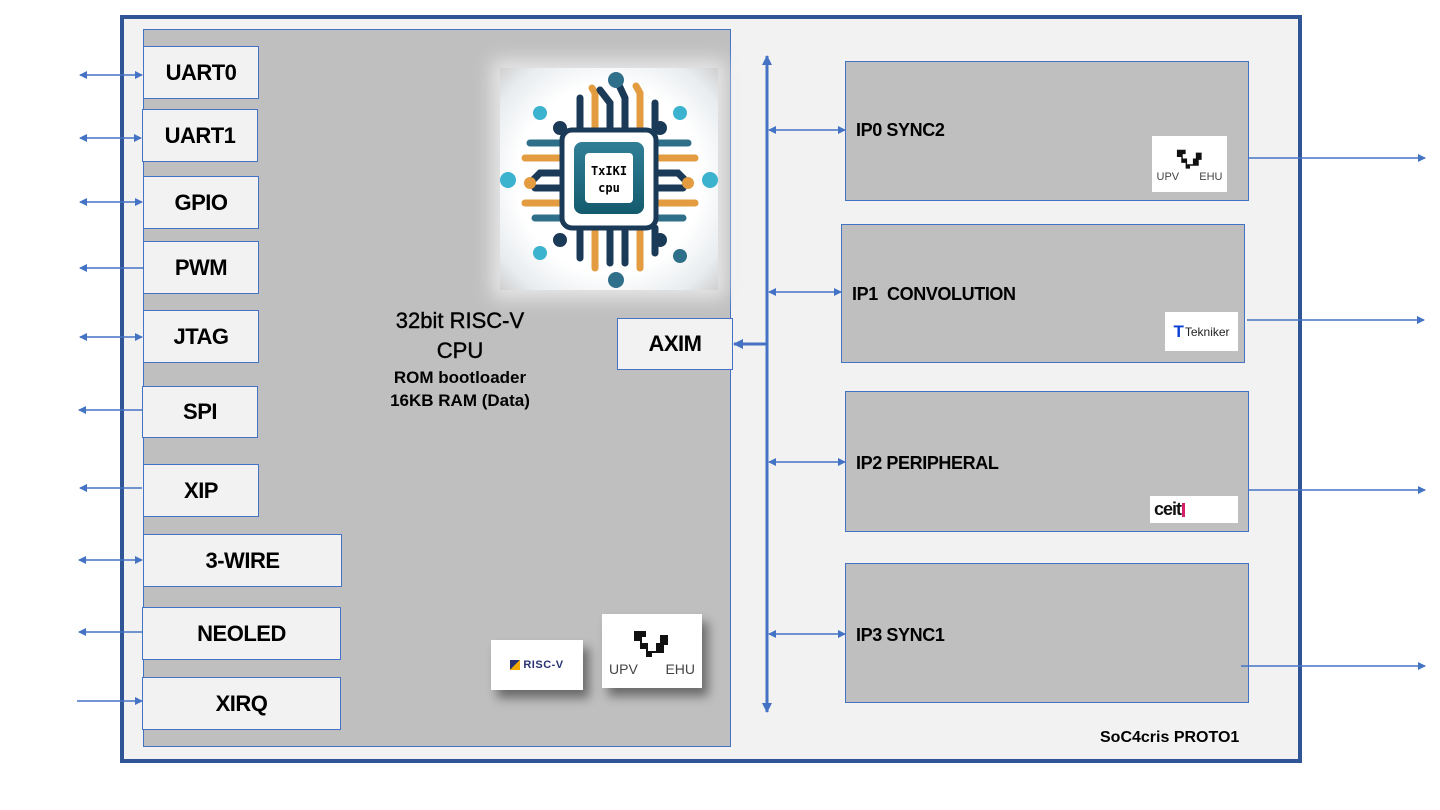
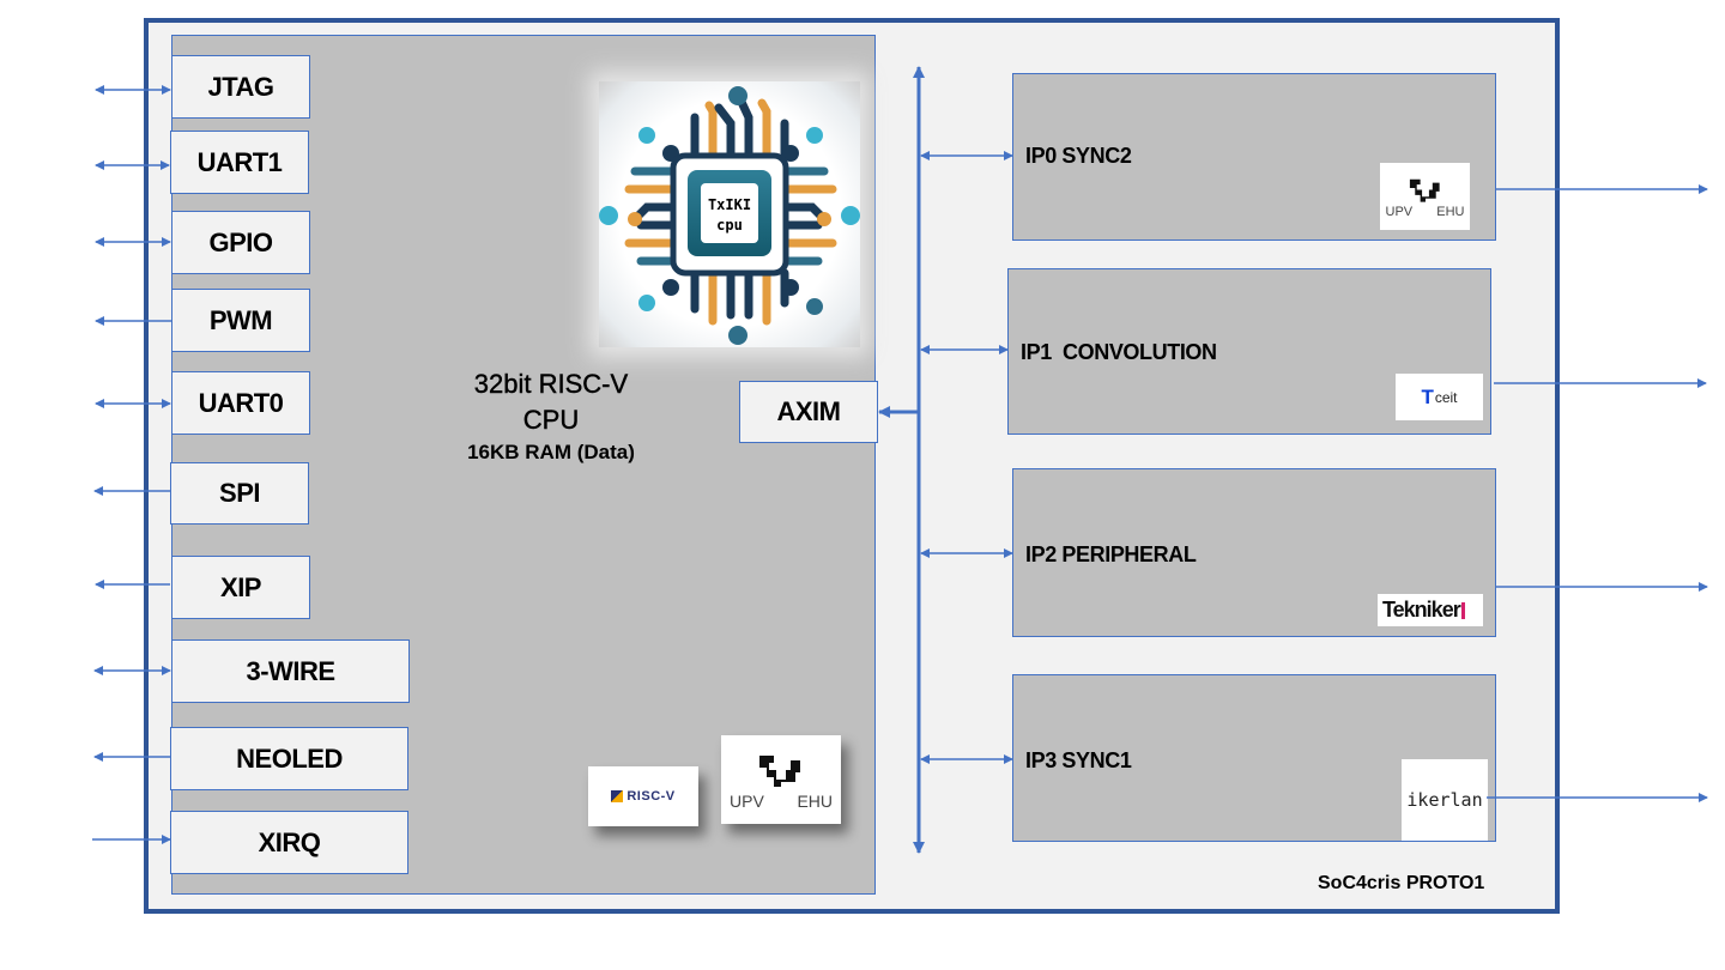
- UART0
+ JTAG
  UART1
  GPIO
  PWM
- JTAG
+ UART0
  SPI
  XIP
  3-WIRE
  NEOLED
  XIRQ
  TxIKI
  cpu
  32bit RISC-V
  CPU
- ROM bootloader
  16KB RAM (Data)
  RISC-V
  UPV
  EHU
  AXIM
  IP0 SYNC2
  UPV
  EHU
  IP1 CONVOLUTION
  T
- Tekniker
+ ceit
  IP2 PERIPHERAL
- ceit
+ Tekniker
  IP3 SYNC1
+ ikerlan
  SoC4cris PROTO1
